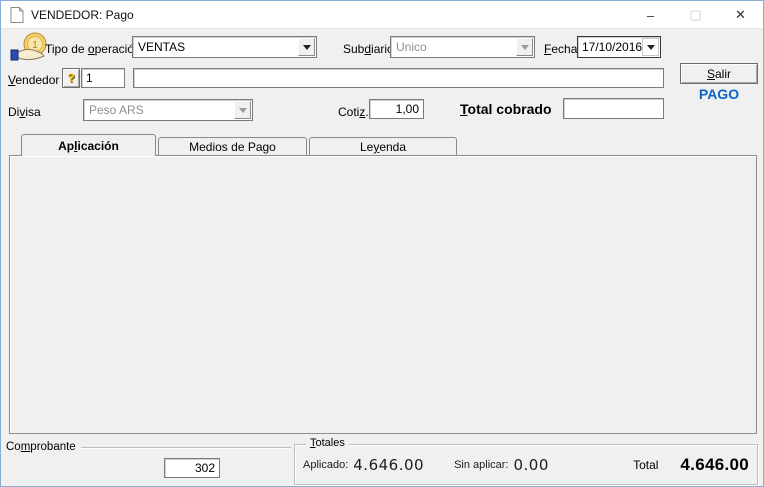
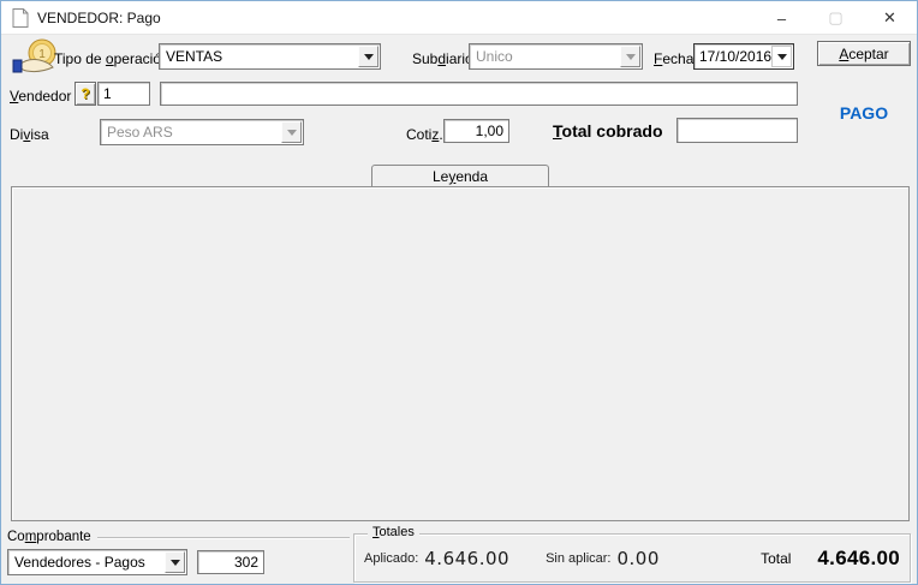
  VENDEDOR: Pago
  –
  ▢
  ✕
  1
  Tipo de operació
  VENTAS
  Subdiari
  Unico
  Fecha
  17/10/2016
+ A
+ ceptar
  Vendedor
  ?
  1
- S
- alir
  PAGO
  Divisa
  Peso ARS
  Cotiz.
  1,00
  Total cobrado
- Ap
- l
- icación
- Medios de Pago
  Le
  y
  enda
  Comprobante
+ Vendedores - Pagos
  302
  Totales
  Aplicado:
  4.646.00
  Sin aplicar:
  0.00
  Total
  4.646.00
